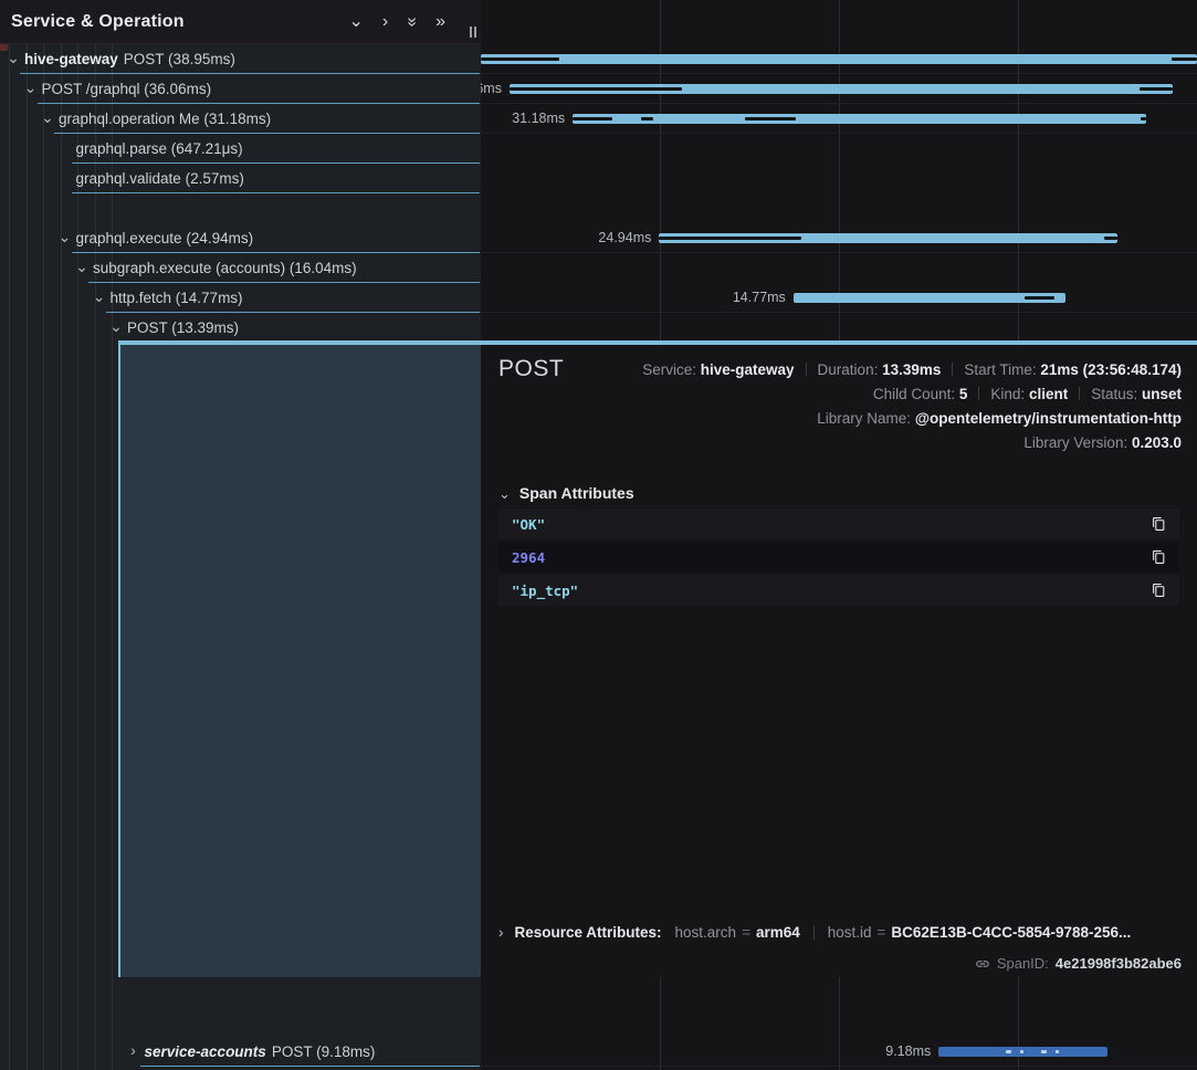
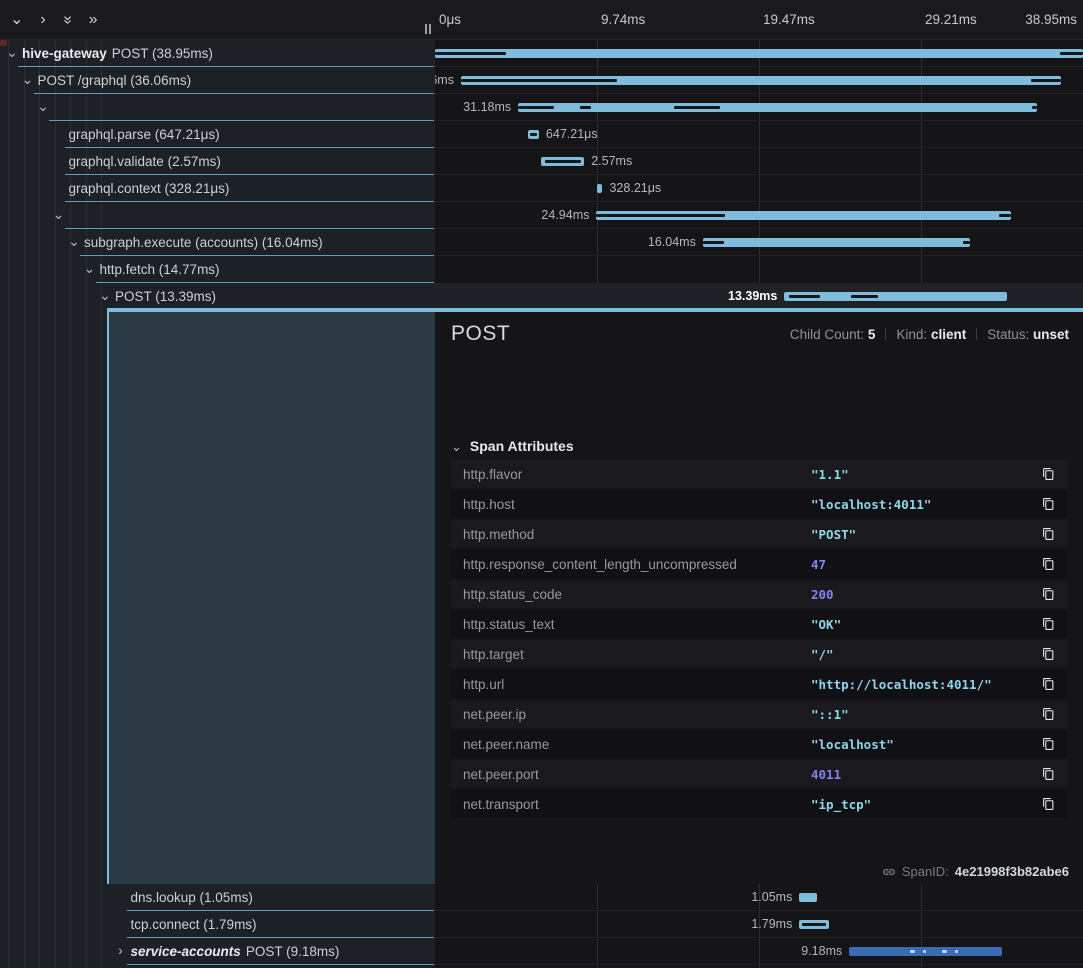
  ⌄
  hive-gateway POST (38.95ms)
  ⌄
  POST /graphql (36.06ms)
  ⌄
- graphql.operation Me (31.18ms)
  31.18ms
  graphql.parse (647.21μs)
+ 647.21μs
  graphql.validate (2.57ms)
+ 2.57ms
+ graphql.context (328.21μs)
+ 328.21μs
  ⌄
- graphql.execute (24.94ms)
  24.94ms
  ⌄
  subgraph.execute (accounts) (16.04ms)
+ 16.04ms
  ⌄
  http.fetch (14.77ms)
- 14.77ms
  ⌄
  POST (13.39ms)
+ 13.39ms
+ dns.lookup (1.05ms)
+ 1.05ms
+ tcp.connect (1.79ms)
+ 1.79ms
  ›
  service-accounts POST (9.18ms)
  9.18ms
- Service & Operation
  ⌄
  ›
  »
+ 0μs
+ 9.74ms
+ 19.47ms
+ 29.21ms
+ 38.95ms
  POST
- Service: hive-gateway Duration: 13.39ms Start Time: 21ms (23:56:48.174)
  Child Count: 5 Kind: client Status: unset
- Library Name: @opentelemetry/instrumentation-http
- Library Version: 0.203.0
  ⌄ Span Attributes
+ http.flavor
+ "1.1"
+ http.host
+ "localhost:4011"
+ http.method
+ "POST"
+ http.response_content_length_uncompressed
+ 47
+ http.status_code
+ 200
+ http.status_text
  "OK"
+ http.target
+ "/"
+ http.url
+ "http://localhost:4011/"
+ net.peer.ip
+ "::1"
+ net.peer.name
+ "localhost"
+ net.peer.port
- 2964
+ 4011
+ net.transport
  "ip_tcp"
- › Resource Attributes: host.arch = arm64 host.id = BC62E13B-C4CC-5854-9788-256...
  SpanID:
  4e21998f3b82abe6
